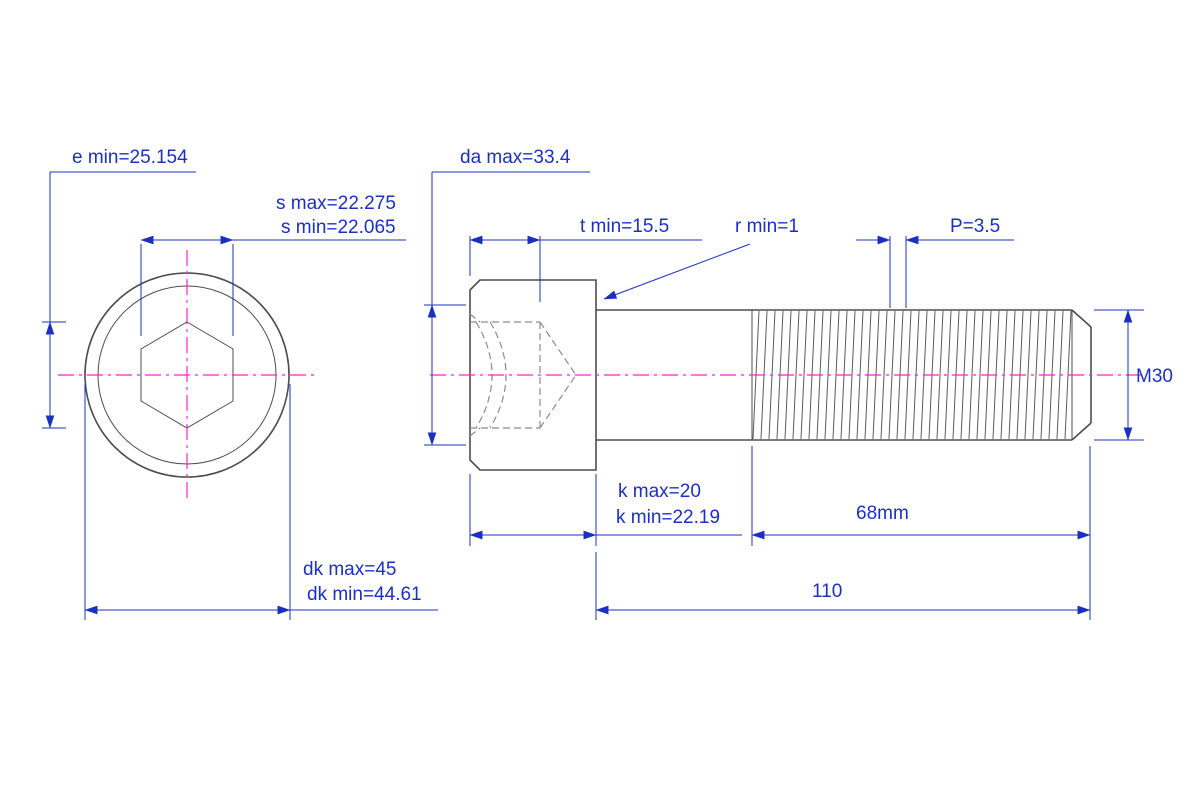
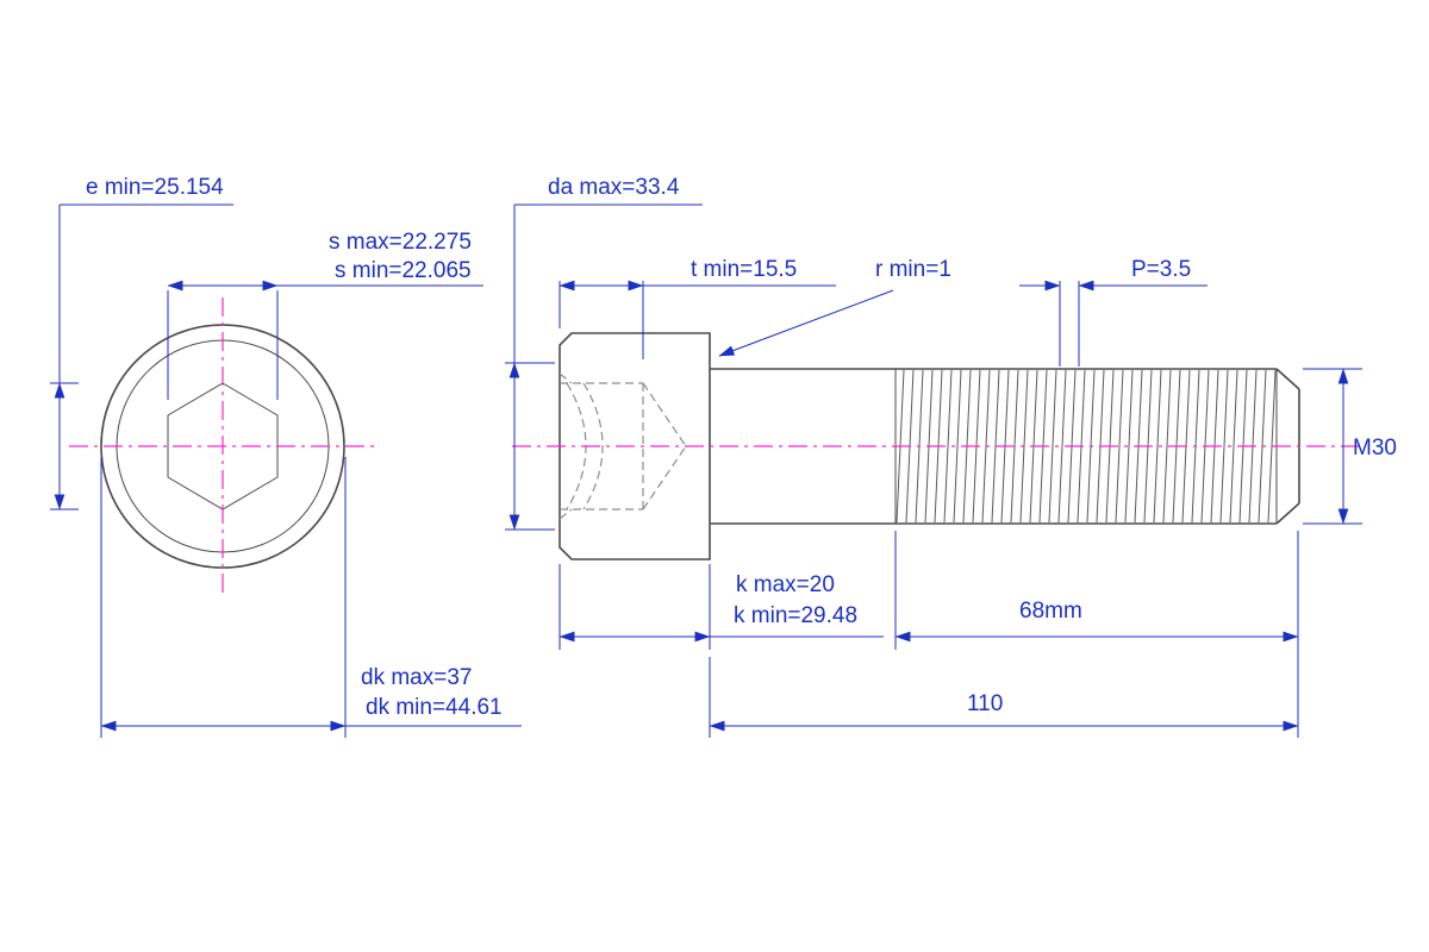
  e min=25.154
  s max=22.275
  s min=22.065
  da max=33.4
  t min=15.5
  r min=1
  P=3.5
  M30
  k max=20
- k min=22.19
+ k min=29.48
  68mm
  110
- dk max=45
+ dk max=37
  dk min=44.61
